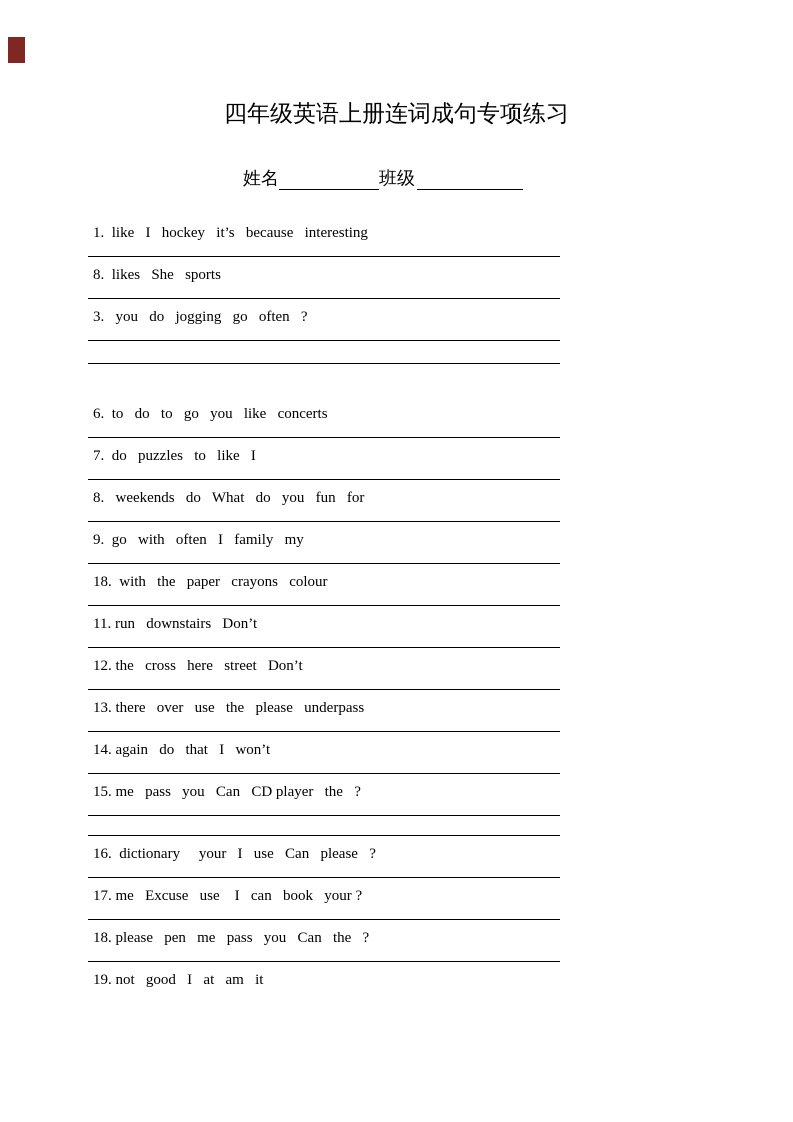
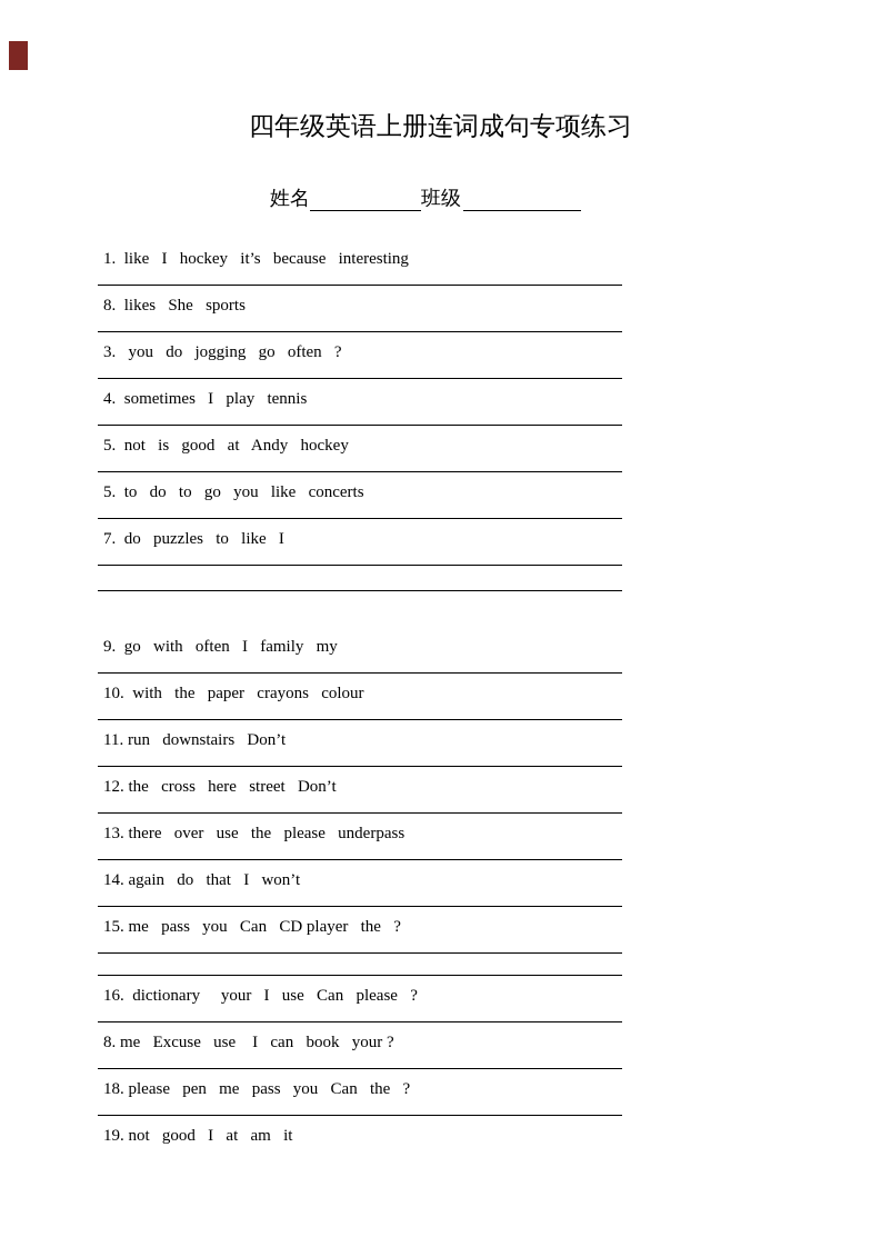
  四年级英语上册连词成句专项练习
  姓名 班级
  1. like I hockey it’s because interesting
  8. likes She sports
  3. you do jogging go often ?
+ 4. sometimes I play tennis
+ 5. not is good at Andy hockey
- 6. to do to go you like concerts
+ 5. to do to go you like concerts
  7. do puzzles to like I
- 8. weekends do What do you fun for
  9. go with often I family my
- 18. with the paper crayons colour
+ 10. with the paper crayons colour
  11. run downstairs Don’t
  12. the cross here street Don’t
  13. there over use the please underpass
  14. again do that I won’t
  15. me pass you Can CD player the ?
  16. dictionary your I use Can please ?
- 17. me Excuse use I can book your ?
+ 8. me Excuse use I can book your ?
  18. please pen me pass you Can the ?
  19. not good I at am it
